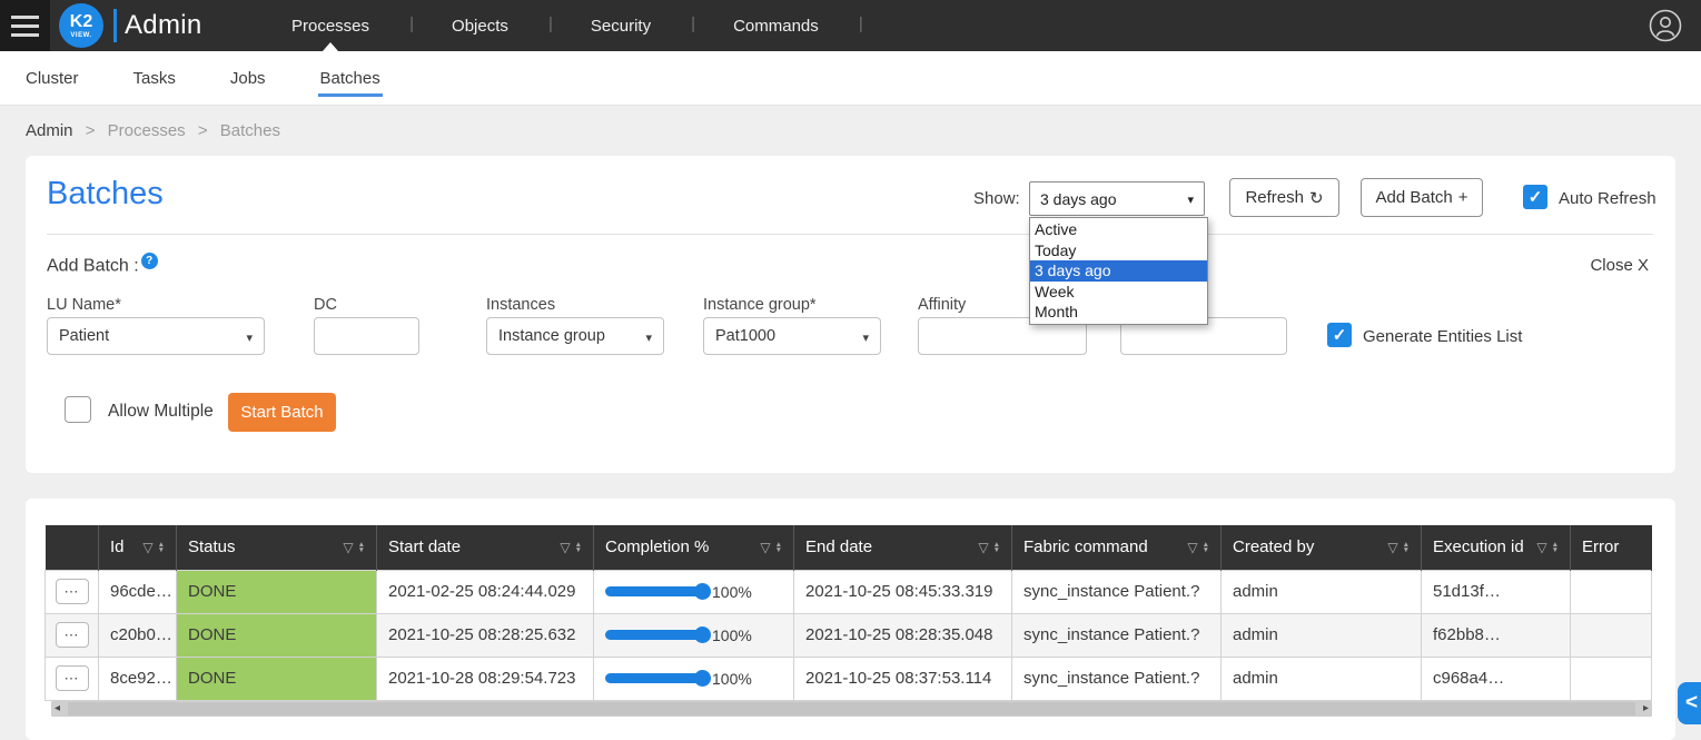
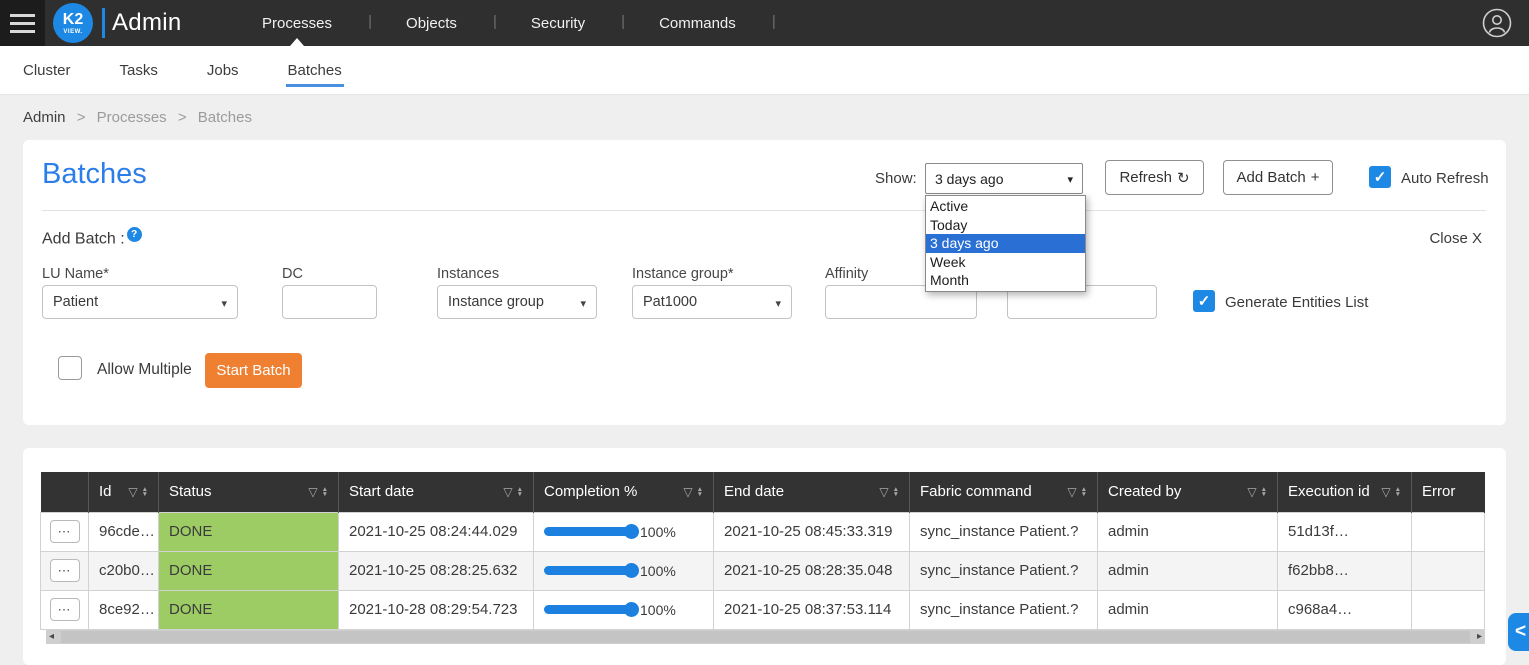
  K2
  Admin
  Processes
  Objects
  Security
  Commands
  Cluster
  Tasks
  Jobs
  Batches
  Admin > Processes > Batches
  Batches
  Show:
  3 days ago
  ▾
  Active
  Today
  3 days ago
  Week
  Month
  Refresh
  ↻
  Add Batch
  +
  Auto Refresh
  Add Batch : ?
  Close X
  LU Name*
  Patient
  ▾
  DC
  Instances
  Instance group
  ▾
  Instance group*
  Pat1000
  ▾
  Affinity
  Generate Entities List
  Allow Multiple
  Start Batch
  	Id	Status	Start date	Completion %	End date	Fabric command	Created by	Execution id	Error
- ⋯	96cde…	DONE	2021-02-25 08:24:44.029	100%	2021-10-25 08:45:33.319	sync_instance Patient.?	admin	51d13f…
+ ⋯	96cde…	DONE	2021-10-25 08:24:44.029	100%	2021-10-25 08:45:33.319	sync_instance Patient.?	admin	51d13f…
  ⋯	c20b0…	DONE	2021-10-25 08:28:25.632	100%	2021-10-25 08:28:35.048	sync_instance Patient.?	admin	f62bb8…
  ⋯	8ce92…	DONE	2021-10-28 08:29:54.723	100%	2021-10-25 08:37:53.114	sync_instance Patient.?	admin	c968a4…
  ◂
  ▸
  <
